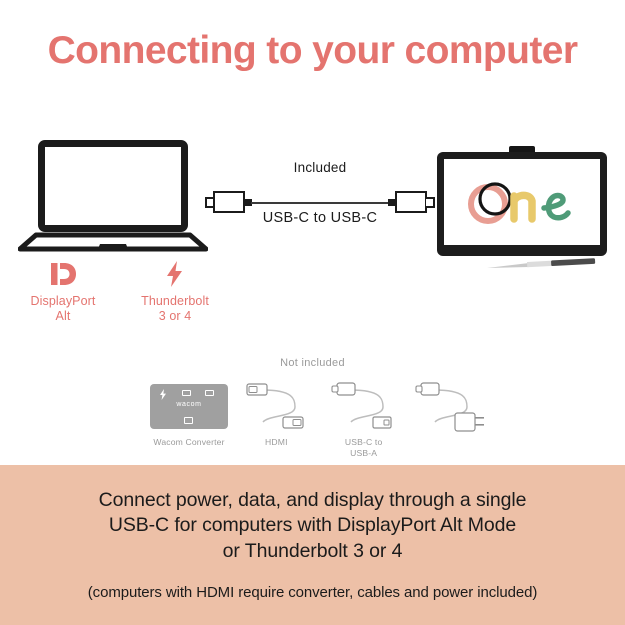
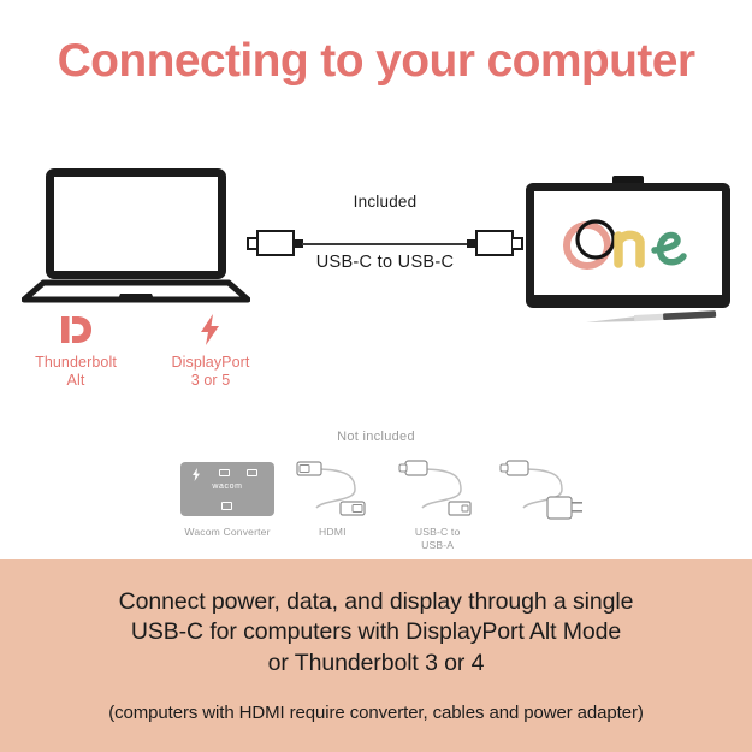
  Connecting to your computer
  Included
  USB-C to USB-C
- DisplayPort
+ Thunderbolt
  Alt
- Thunderbolt
+ DisplayPort
- 3 or 4
+ 3 or 5
  Not included
  Wacom Converter
  HDMI
  USB-C to
  USB-A
  Connect power, data, and display through a single
  USB-C for computers with DisplayPort Alt Mode
  or Thunderbolt 3 or 4
- (computers with HDMI require converter, cables and power included)
+ (computers with HDMI require converter, cables and power adapter)
